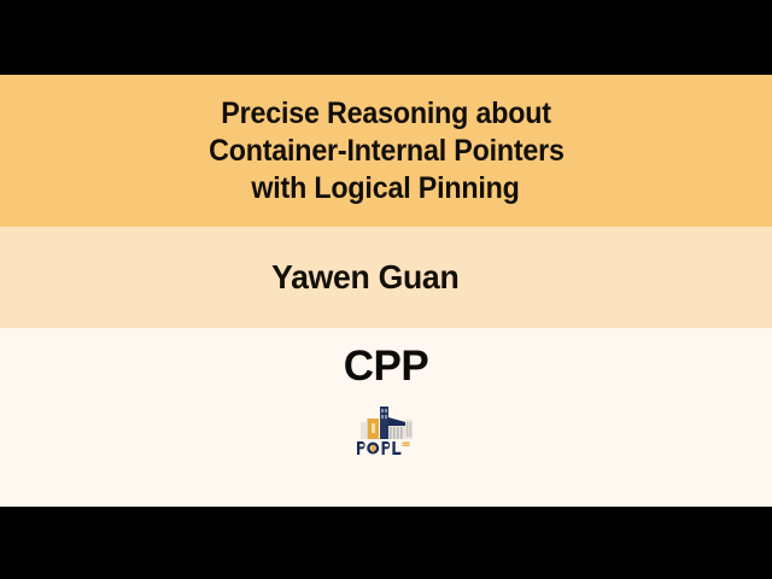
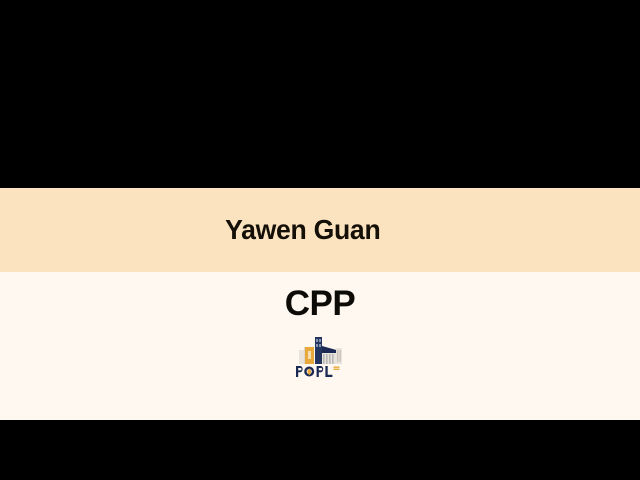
- Precise Reasoning about
- Container-Internal Pointers
- with Logical Pinning
  Yawen Guan
  CPP
